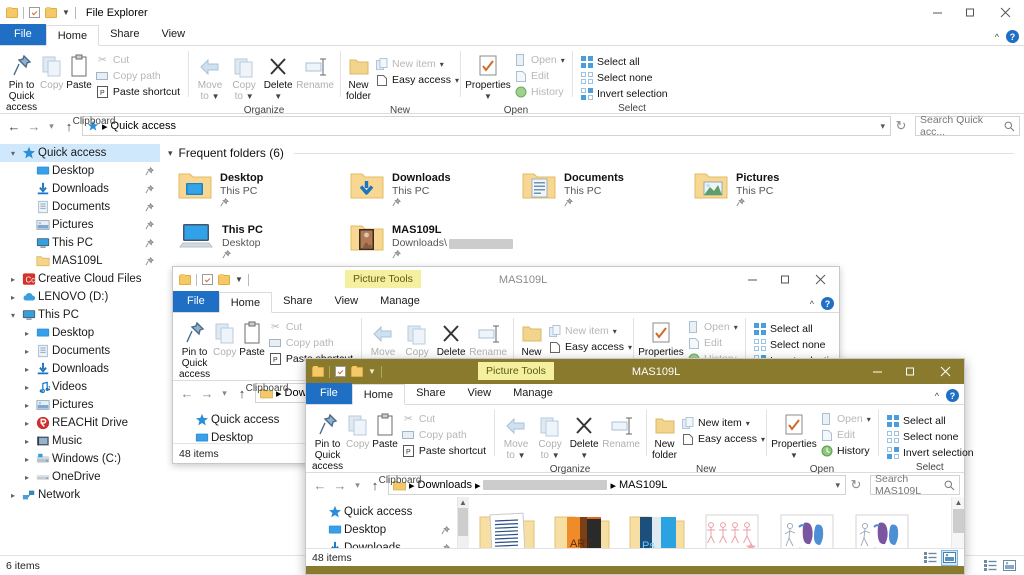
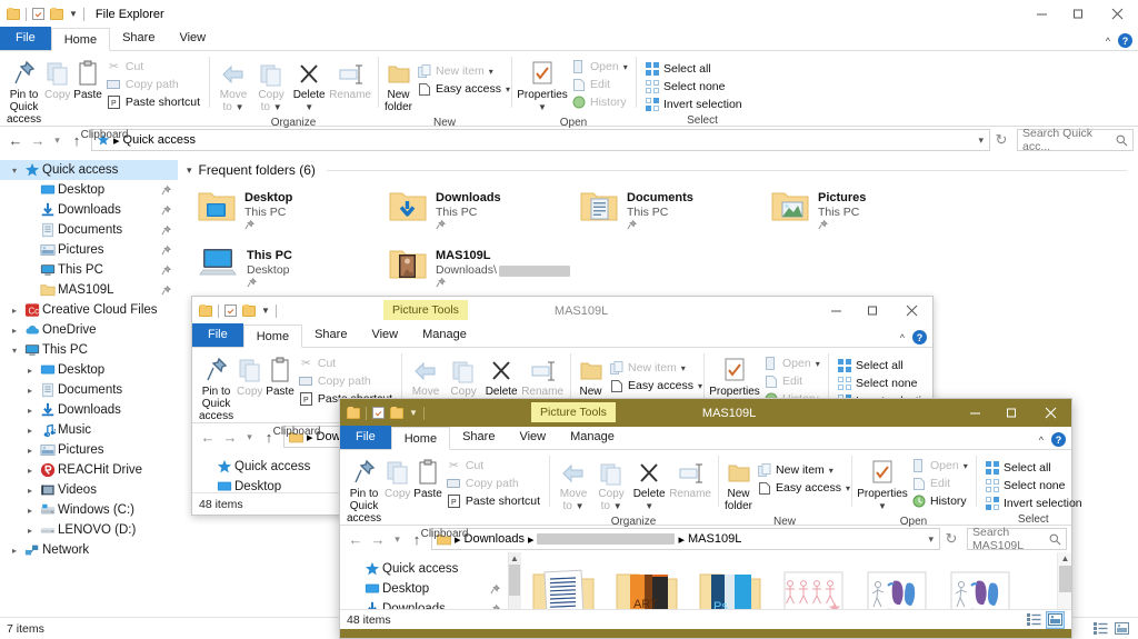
  ▼
  File Explorer
  File
  Home
  Share
  View
  ^
  ?
  Pin to Quick
  access
  Copy
  Paste
  ✂
  Cut
  Copy path
  Paste shortcut
  Clipboard
  Move
  to ▼
  Copy
  to ▼
  Delete
  ▼
  Rename
  Organize
  New
  folder
  New item
  ▾
  Easy access
  ▾
  New
  Properties
  ▼
  Open
  ▾
  Edit
  History
  Open
  Select all
  Select none
  Invert selection
  Select
  ←
  →
  ▾
  ↑
  ▸
  Quick access
  ▾
  ↻
  Search Quick acc...
  ▾
  Quick access
  Desktop
  Downloads
  Documents
  Pictures
  This PC
  MAS109L
  ▸
  Cc
  Creative Cloud Files
  ▸
- LENOVO (D:)
+ OneDrive
  ▾
  This PC
  ▸
  Desktop
  ▸
  Documents
  ▸
  Downloads
  ▸
- Videos
+ Music
  ▸
  Pictures
  ▸
  REACHit Drive
  ▸
- Music
+ Videos
  ▸
  Windows (C:)
  ▸
- OneDrive
+ LENOVO (D:)
  ▸
  Network
  ▾
  Frequent folders (6)
  Desktop
  This PC
  Downloads
  This PC
  Documents
  This PC
  Pictures
  This PC
  This PC
  Desktop
  MAS109L
  Downloads\
- 6 items
+ 7 items
  ▼
  Picture Tools
  MAS109L
  File
  Home
  Share
  View
  Manage
  ^
  ?
  Pin to Quick
  access
  Copy
  Paste
  ✂
  Cut
  Copy path
  Clipboard
  Move
  Copy
  Delete
  Rename
  New
  New item
  ▾
  Easy access
  ▾
  Properties
  Open
  ▾
  Edit
  Select all
  Select none
  ←
  →
  ▾
  ↑
  ▸
  Dow
  Quick access
  Desktop
  48 items
  ▼
  Picture Tools
  MAS109L
  File
  Home
  Share
  View
  Manage
  ^
  ?
  Pin to Quick
  access
  Copy
  Paste
  ✂
  Cut
  Copy path
  Paste shortcut
  Clipboard
  Move
  to ▼
  Copy
  to ▼
  Delete
  ▼
  Rename
  Organize
  New
  folder
  New item
  ▾
  Easy access
  ▾
  New
  Properties
  ▼
  Open
  ▾
  Edit
  History
  Open
  Select all
  Select none
  Invert selection
  Select
  ←
  →
  ▾
  ↑
  ▸
  Downloads
  ▸
  ▸
  MAS109L
  ▾
  ↻
  Search MAS109L
  Quick access
  Desktop
  ▲
  ART
  Ps
  ▲
  48 items
